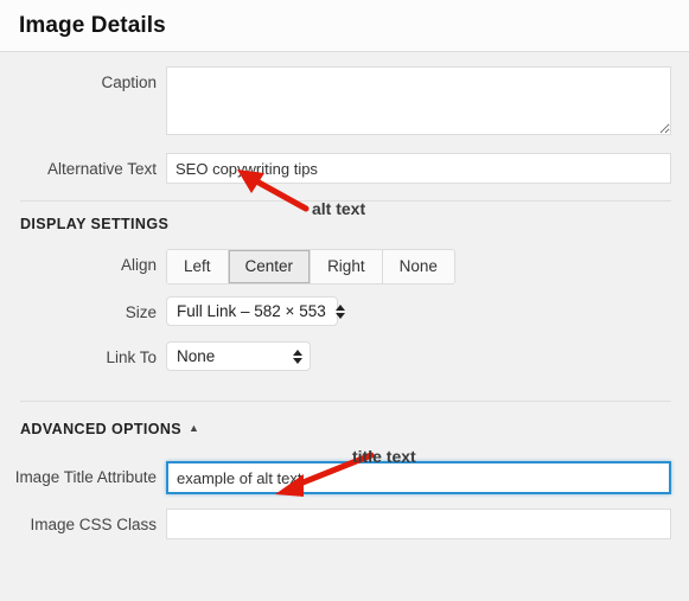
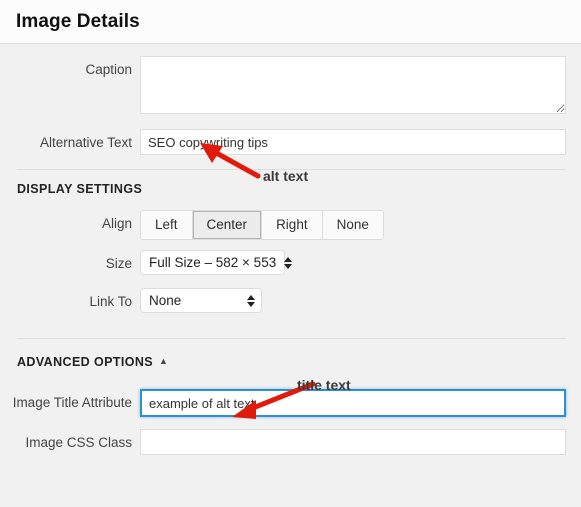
  Image Details
  Caption
  Alternative Text
  SEO copywriting tips
  DISPLAY SETTINGS
  Align
  Left
  Center
  Right
  None
  Size
- Full Link – 582 × 553
+ Full Size – 582 × 553
  Link To
  None
  ADVANCED OPTIONS ▲
  Image Title Attribute
  example of alt tex
  Image CSS Class
  alt text
  title text
